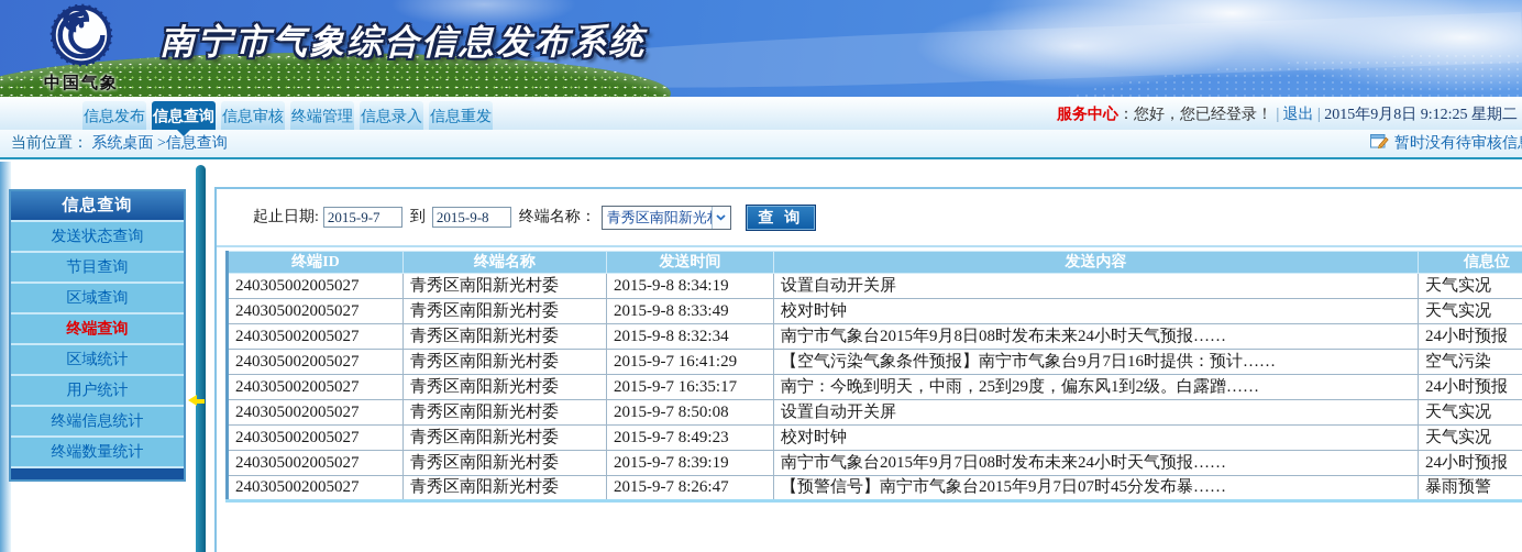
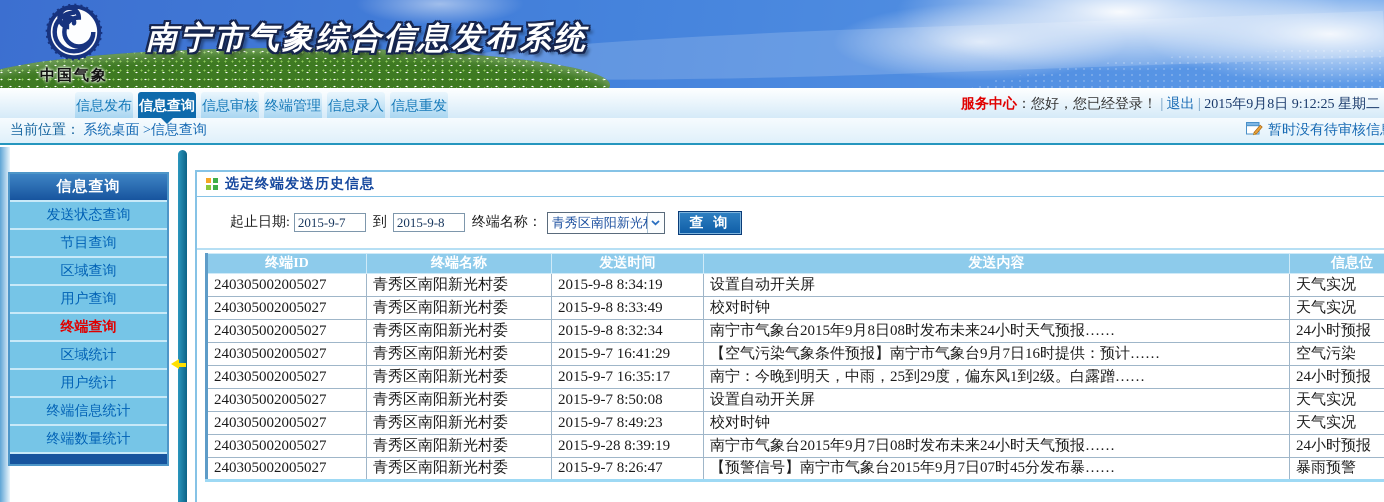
  中国气象
  南宁市气象综合信息发布系统
  信息发布
  信息查询
  信息审核
  终端管理
  信息录入
  信息重发
  服务中心：您好，您已经登录！ | 退出 | 2015年9月8日 9:12:25 星期二
  当前位置： 系统桌面 >信息查询
  暂时没有待审核信
  信息查询
  发送状态查询
  节目查询
  区域查询
+ 用户查询
  终端查询
  区域统计
  用户统计
  终端信息统计
  终端数量统计
+ 选定终端发送历史信息
  起止日期:
  2015-9-7
  到
  2015-9-8
  终端名称：
  青秀区南阳新光
  查 询
  终端ID	终端名称	发送时间	发送内容	信息位
  240305002005027	青秀区南阳新光村委	2015-9-8 8:34:19	设置自动开关屏	天气实况
  240305002005027	青秀区南阳新光村委	2015-9-8 8:33:49	校对时钟	天气实况
  240305002005027	青秀区南阳新光村委	2015-9-8 8:32:34	南宁市气象台2015年9月8日08时发布未来24小时天气预报……	24小时预报
  240305002005027	青秀区南阳新光村委	2015-9-7 16:41:29	【空气污染气象条件预报】南宁市气象台9月7日16时提供：预计……	空气污染
  240305002005027	青秀区南阳新光村委	2015-9-7 16:35:17	南宁：今晚到明天，中雨，25到29度，偏东风1到2级。白露蹭……	24小时预报
  240305002005027	青秀区南阳新光村委	2015-9-7 8:50:08	设置自动开关屏	天气实况
  240305002005027	青秀区南阳新光村委	2015-9-7 8:49:23	校对时钟	天气实况
- 240305002005027	青秀区南阳新光村委	2015-9-7 8:39:19	南宁市气象台2015年9月7日08时发布未来24小时天气预报……	24小时预报
+ 240305002005027	青秀区南阳新光村委	2015-9-28 8:39:19	南宁市气象台2015年9月7日08时发布未来24小时天气预报……	24小时预报
  240305002005027	青秀区南阳新光村委	2015-9-7 8:26:47	【预警信号】南宁市气象台2015年9月7日07时45分发布暴……	暴雨预警
